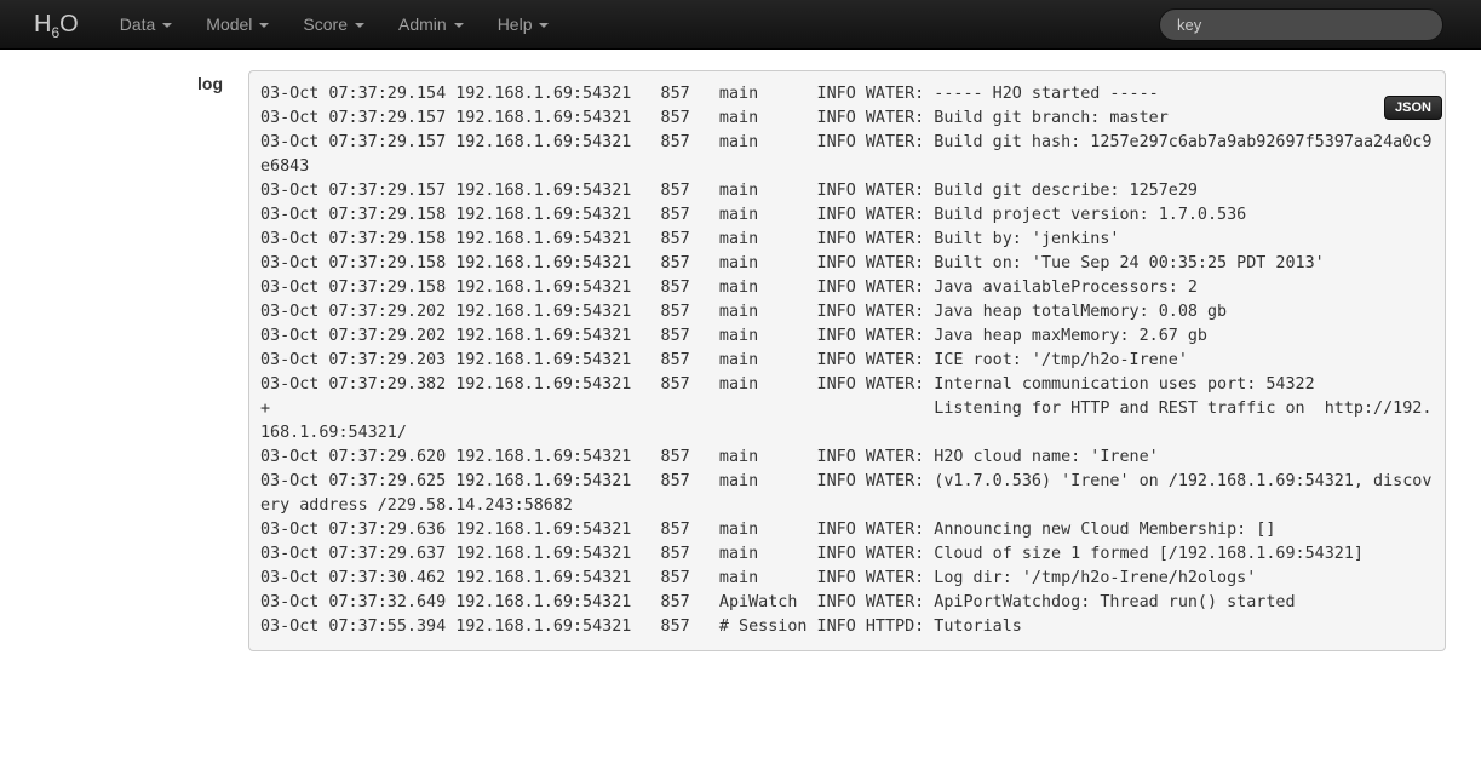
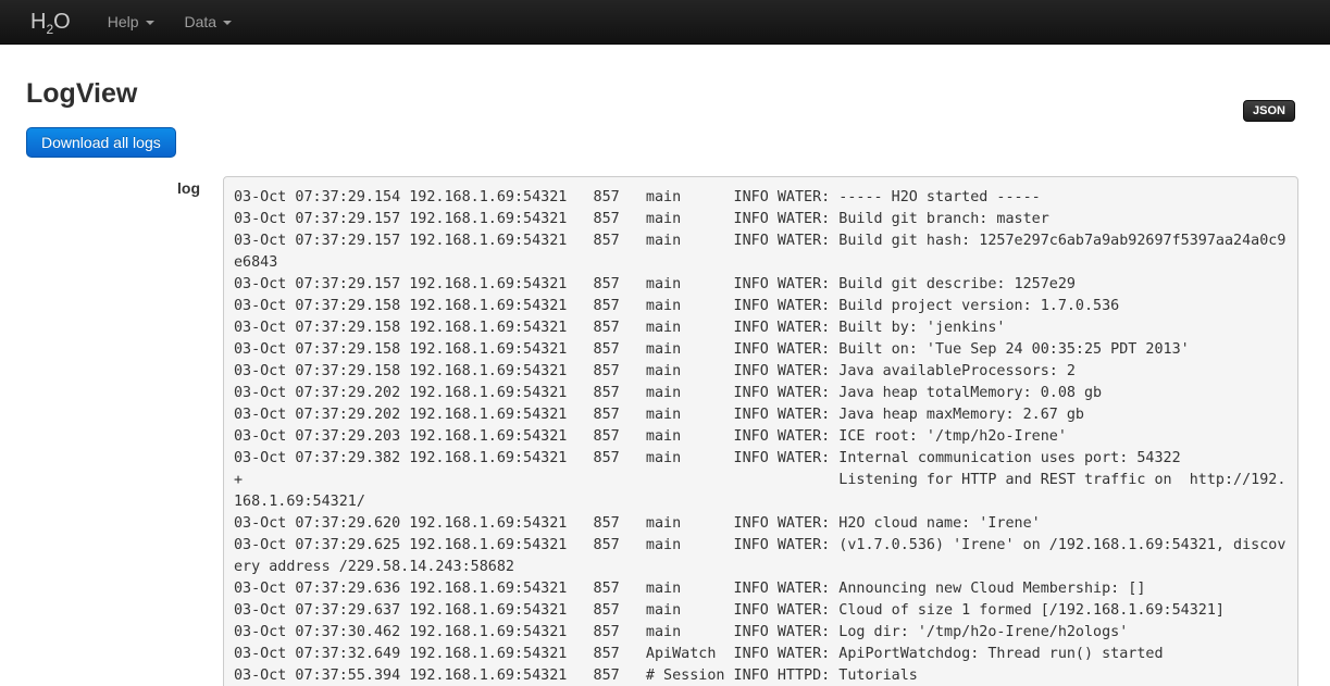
- H6O
+ H2O
- Data
+ Help
- Model
- Score
- Admin
- Help
+ Data
- key
  JSON
+ LogView
+ Download all logs
  log
  03-Oct 07:37:29.154 192.168.1.69:54321 857 main INFO WATER: ----- H2O started -----
  03-Oct 07:37:29.157 192.168.1.69:54321 857 main INFO WATER: Build git branch: master
  03-Oct 07:37:29.157 192.168.1.69:54321 857 main INFO WATER: Build git hash: 1257e297c6ab7a9ab92697f5397aa24a0c9e6843
  03-Oct 07:37:29.157 192.168.1.69:54321 857 main INFO WATER: Build git describe: 1257e29
  03-Oct 07:37:29.158 192.168.1.69:54321 857 main INFO WATER: Build project version: 1.7.0.536
  03-Oct 07:37:29.158 192.168.1.69:54321 857 main INFO WATER: Built by: 'jenkins'
  03-Oct 07:37:29.158 192.168.1.69:54321 857 main INFO WATER: Built on: 'Tue Sep 24 00:35:25 PDT 2013'
  03-Oct 07:37:29.158 192.168.1.69:54321 857 main INFO WATER: Java availableProcessors: 2
  03-Oct 07:37:29.202 192.168.1.69:54321 857 main INFO WATER: Java heap totalMemory: 0.08 gb
  03-Oct 07:37:29.202 192.168.1.69:54321 857 main INFO WATER: Java heap maxMemory: 2.67 gb
  03-Oct 07:37:29.203 192.168.1.69:54321 857 main INFO WATER: ICE root: '/tmp/h2o-Irene'
  03-Oct 07:37:29.382 192.168.1.69:54321 857 main INFO WATER: Internal communication uses port: 54322
  + Listening for HTTP and REST traffic on http://192.168.1.69:54321/
  03-Oct 07:37:29.620 192.168.1.69:54321 857 main INFO WATER: H2O cloud name: 'Irene'
  03-Oct 07:37:29.625 192.168.1.69:54321 857 main INFO WATER: (v1.7.0.536) 'Irene' on /192.168.1.69:54321, discovery address /229.58.14.243:58682
  03-Oct 07:37:29.636 192.168.1.69:54321 857 main INFO WATER: Announcing new Cloud Membership: []
  03-Oct 07:37:29.637 192.168.1.69:54321 857 main INFO WATER: Cloud of size 1 formed [/192.168.1.69:54321]
  03-Oct 07:37:30.462 192.168.1.69:54321 857 main INFO WATER: Log dir: '/tmp/h2o-Irene/h2ologs'
  03-Oct 07:37:32.649 192.168.1.69:54321 857 ApiWatch INFO WATER: ApiPortWatchdog: Thread run() started
  03-Oct 07:37:55.394 192.168.1.69:54321 857 # Session INFO HTTPD: Tutorials
